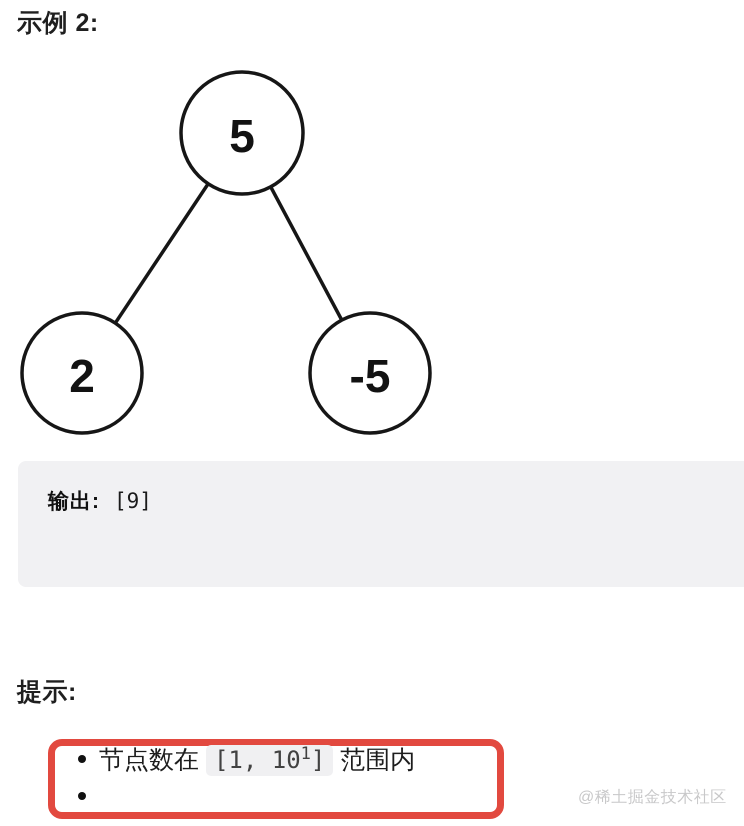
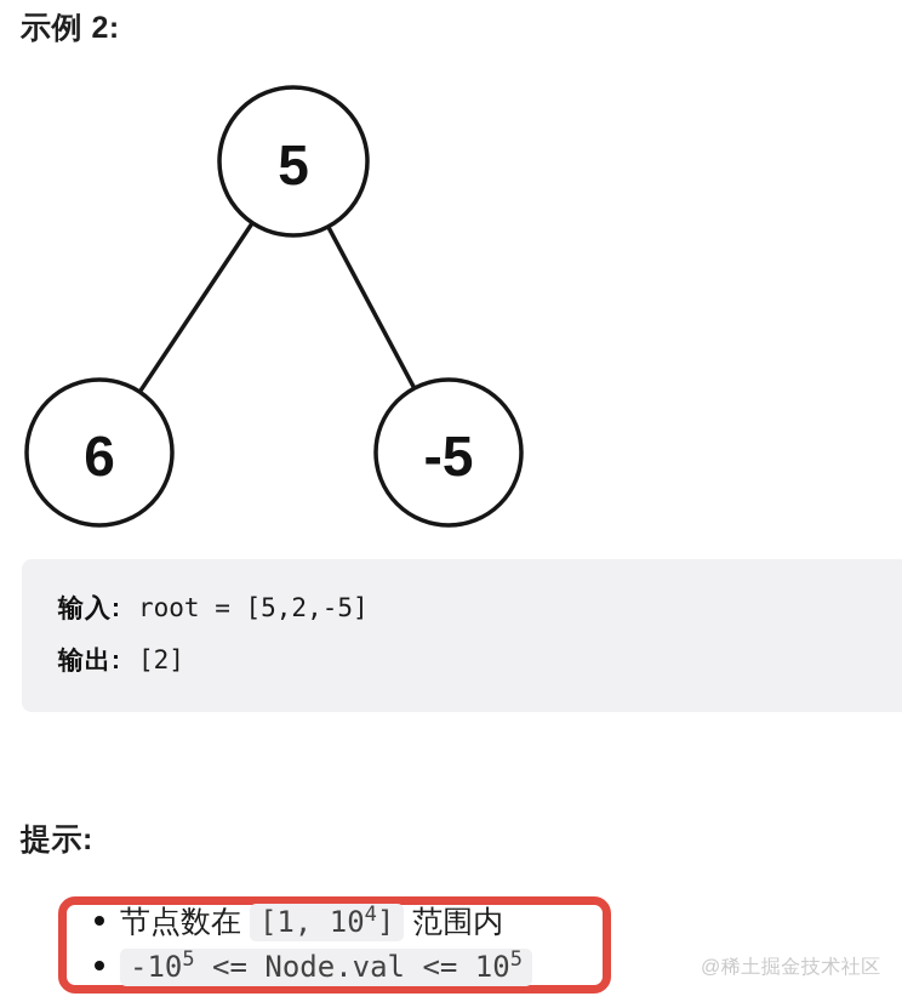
  示例 2:
  5
- 2
+ 6
  -5
+ 输入: root = [5,2,-5]
- 输出: [9]
+ 输出: [2]
  提示:
- 节点数在 [1, 101] 范围内
+ 节点数在 [1, 104] 范围内
+ -105 <= Node.val <= 105
  @稀土掘金技术社区
